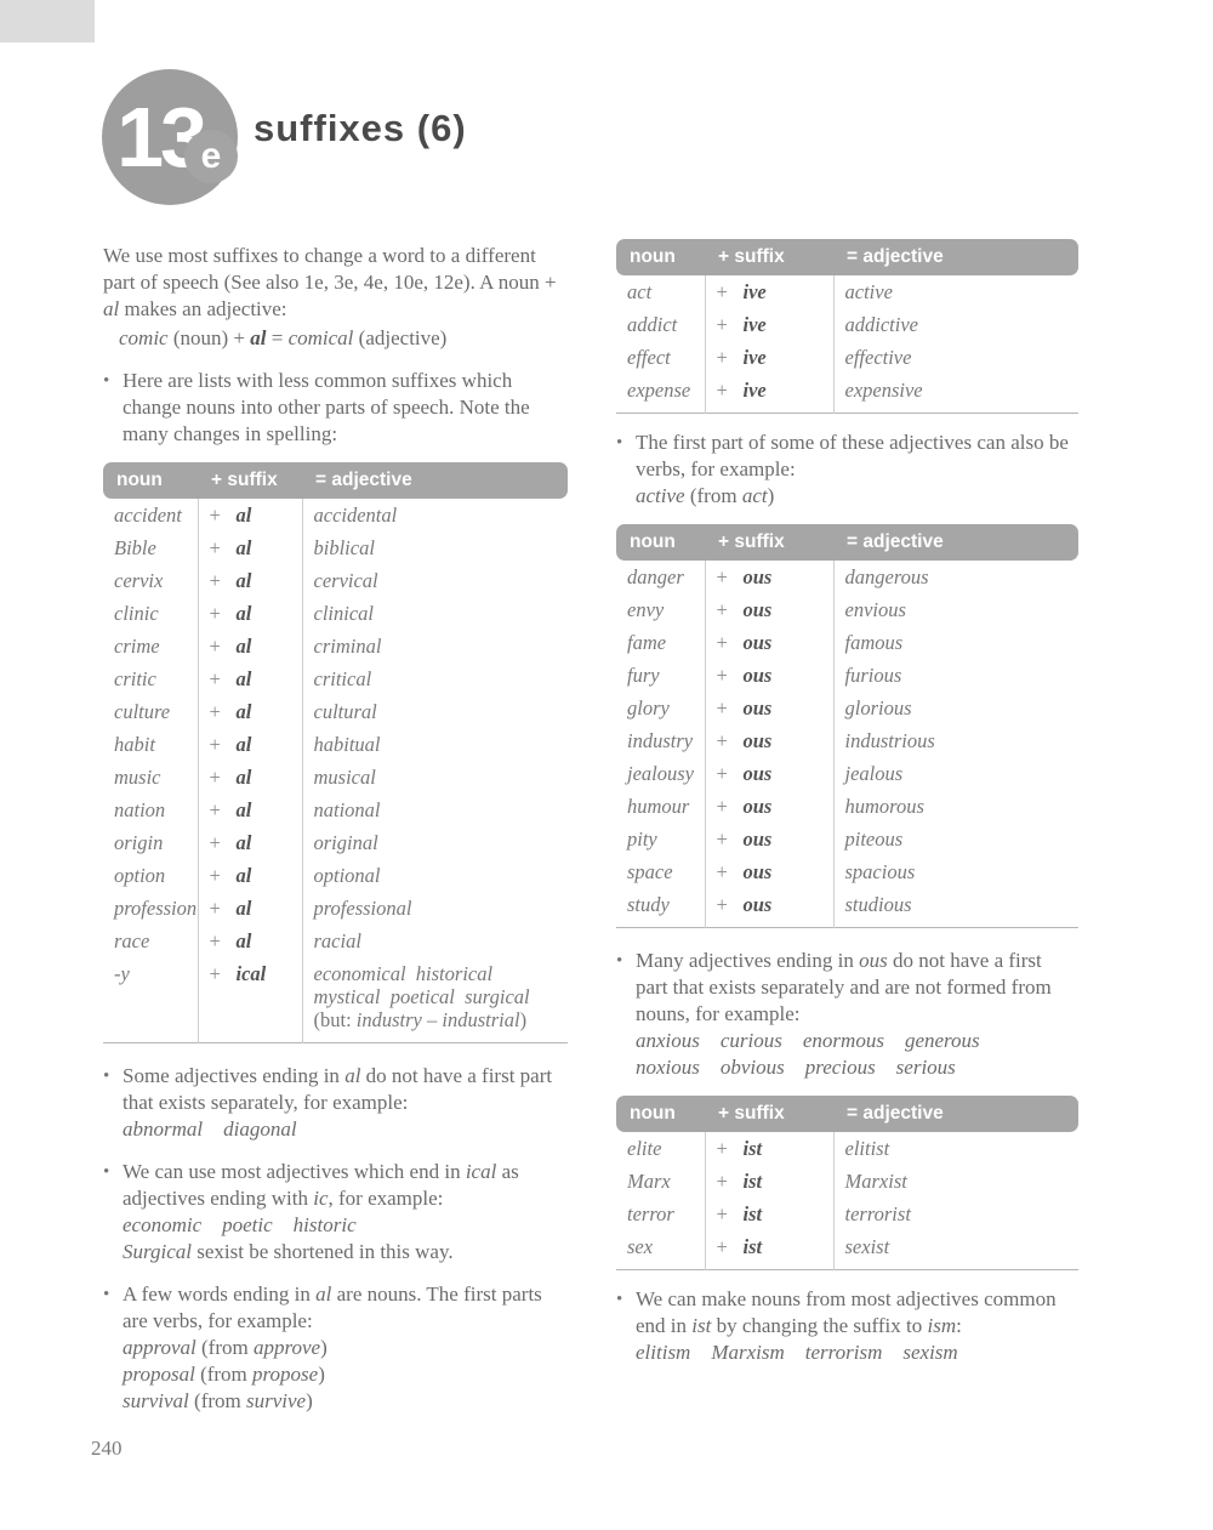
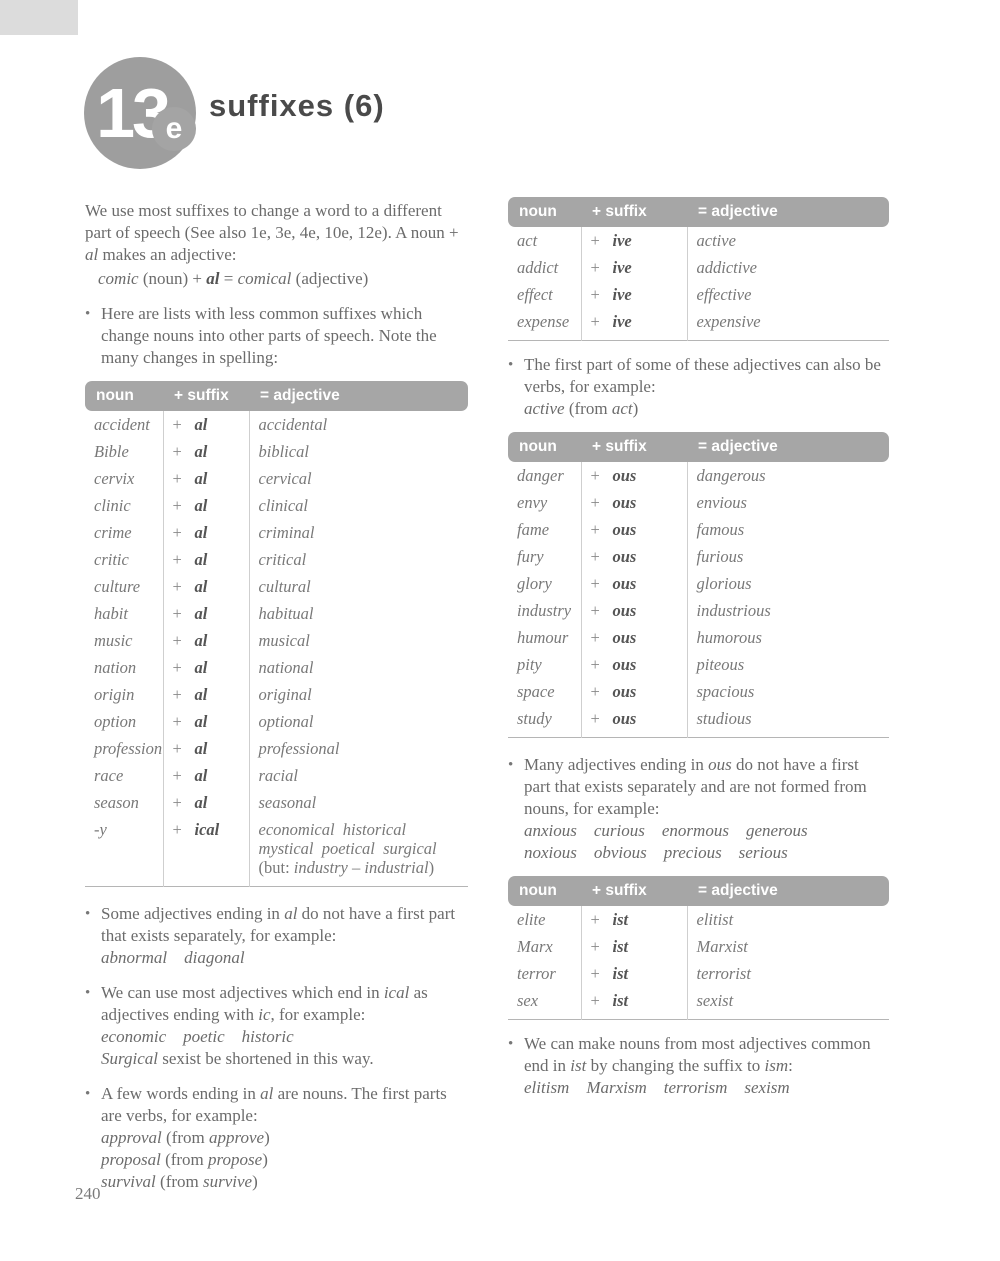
  13
  e
  suffixes (6)
  We use most suffixes to change a word to a different part of speech (See also 1e, 3e, 4e, 10e, 12e). A noun + al makes an adjective:
  comic (noun) + al = comical (adjective)
  •
  Here are lists with less common suffixes which change nouns into other parts of speech. Note the many changes in spelling:
  noun	+ suffix	= adjective
  accident	+ al	accidental
  Bible	+ al	biblical
  cervix	+ al	cervical
  clinic	+ al	clinical
  crime	+ al	criminal
  critic	+ al	critical
  culture	+ al	cultural
  habit	+ al	habitual
  music	+ al	musical
  nation	+ al	national
  origin	+ al	original
  option	+ al	optional
  profession	+ al	professional
  race	+ al	racial
+ season	+ al	seasonal
  -y	+ ical	economical historical mystical poetical surgical (but: industry – industrial)
  •
  Some adjectives ending in al do not have a first part that exists separately, for example:
  abnormal diagonal
  •
  We can use most adjectives which end in ical as adjectives ending with ic, for example:
  economic poetic historic Surgical sexist be shortened in this way.
  •
  A few words ending in al are nouns. The first parts are verbs, for example:
  approval (from approve)
  proposal (from propose)
  survival (from survive)
  noun	+ suffix	= adjective
  act	+ ive	active
  addict	+ ive	addictive
  effect	+ ive	effective
  expense	+ ive	expensive
  •
  The first part of some of these adjectives can also be verbs, for example:
  active (from act)
  noun	+ suffix	= adjective
  danger	+ ous	dangerous
  envy	+ ous	envious
  fame	+ ous	famous
  fury	+ ous	furious
  glory	+ ous	glorious
  industry	+ ous	industrious
- jealousy	+ ous	jealous
  humour	+ ous	humorous
  pity	+ ous	piteous
  space	+ ous	spacious
  study	+ ous	studious
  •
  Many adjectives ending in ous do not have a first part that exists separately and are not formed from nouns, for example:
  anxious curious enormous generous
  noxious obvious precious serious
  noun	+ suffix	= adjective
  elite	+ ist	elitist
  Marx	+ ist	Marxist
  terror	+ ist	terrorist
  sex	+ ist	sexist
  •
  We can make nouns from most adjectives common end in ist by changing the suffix to ism:
  elitism Marxism terrorism sexism
  240
